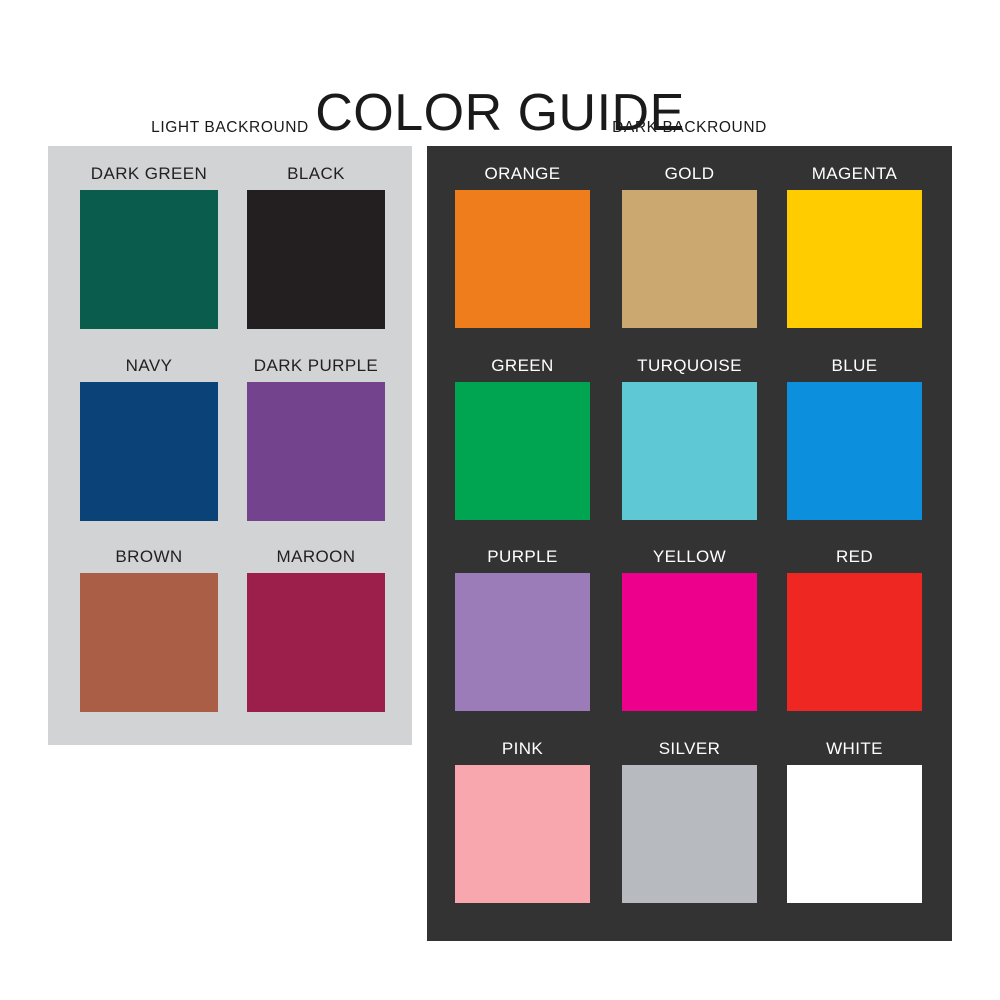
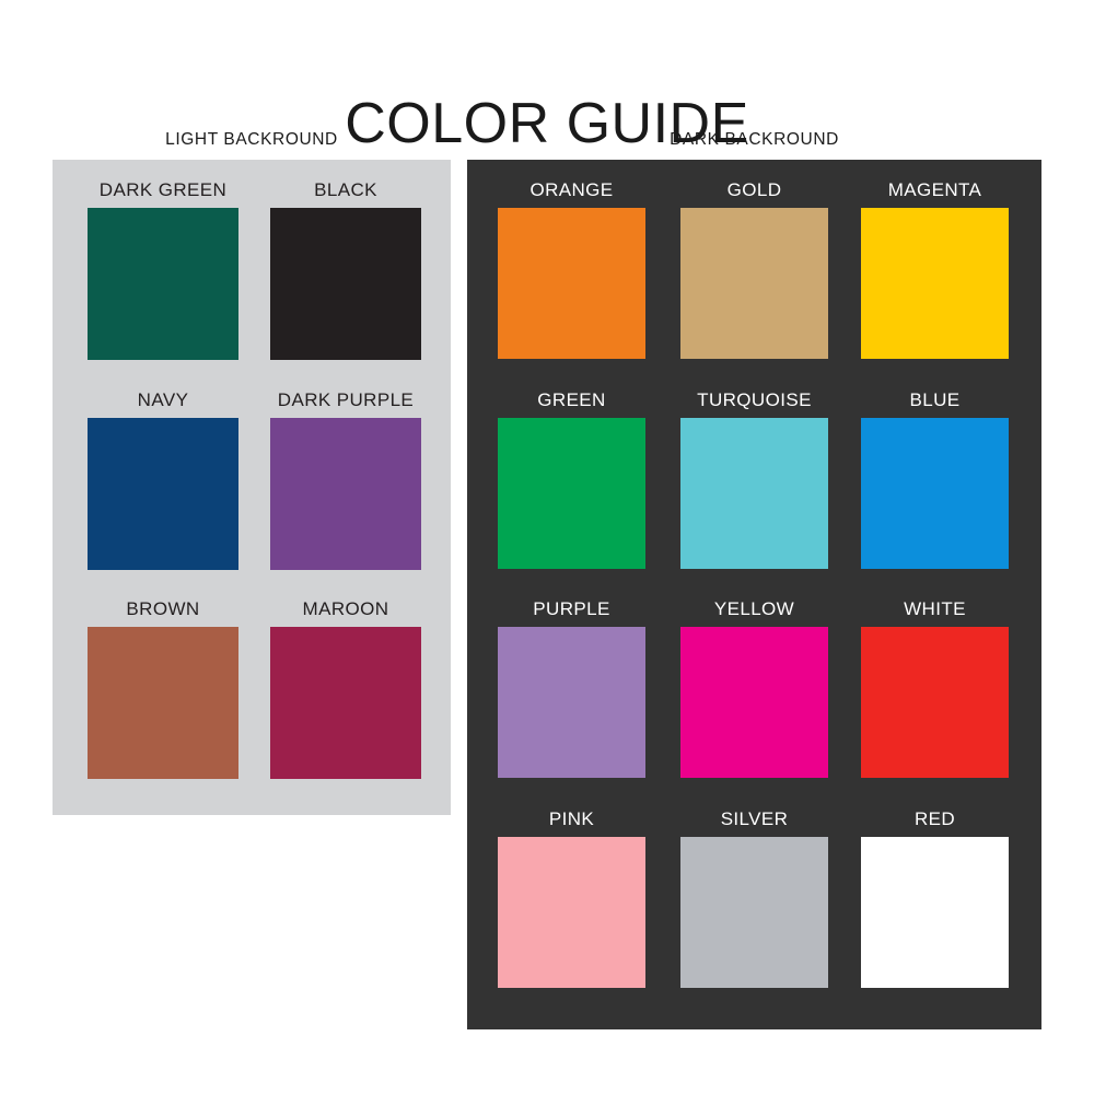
  COLOR GUIDE
  LIGHT BACKROUND
  DARK BACKROUND
  DARK GREEN
  BLACK
  NAVY
  DARK PURPLE
  BROWN
  MAROON
  ORANGE
  GOLD
  MAGENTA
  GREEN
  TURQUOISE
  BLUE
  PURPLE
  YELLOW
- RED
+ WHITE
  PINK
  SILVER
- WHITE
+ RED
